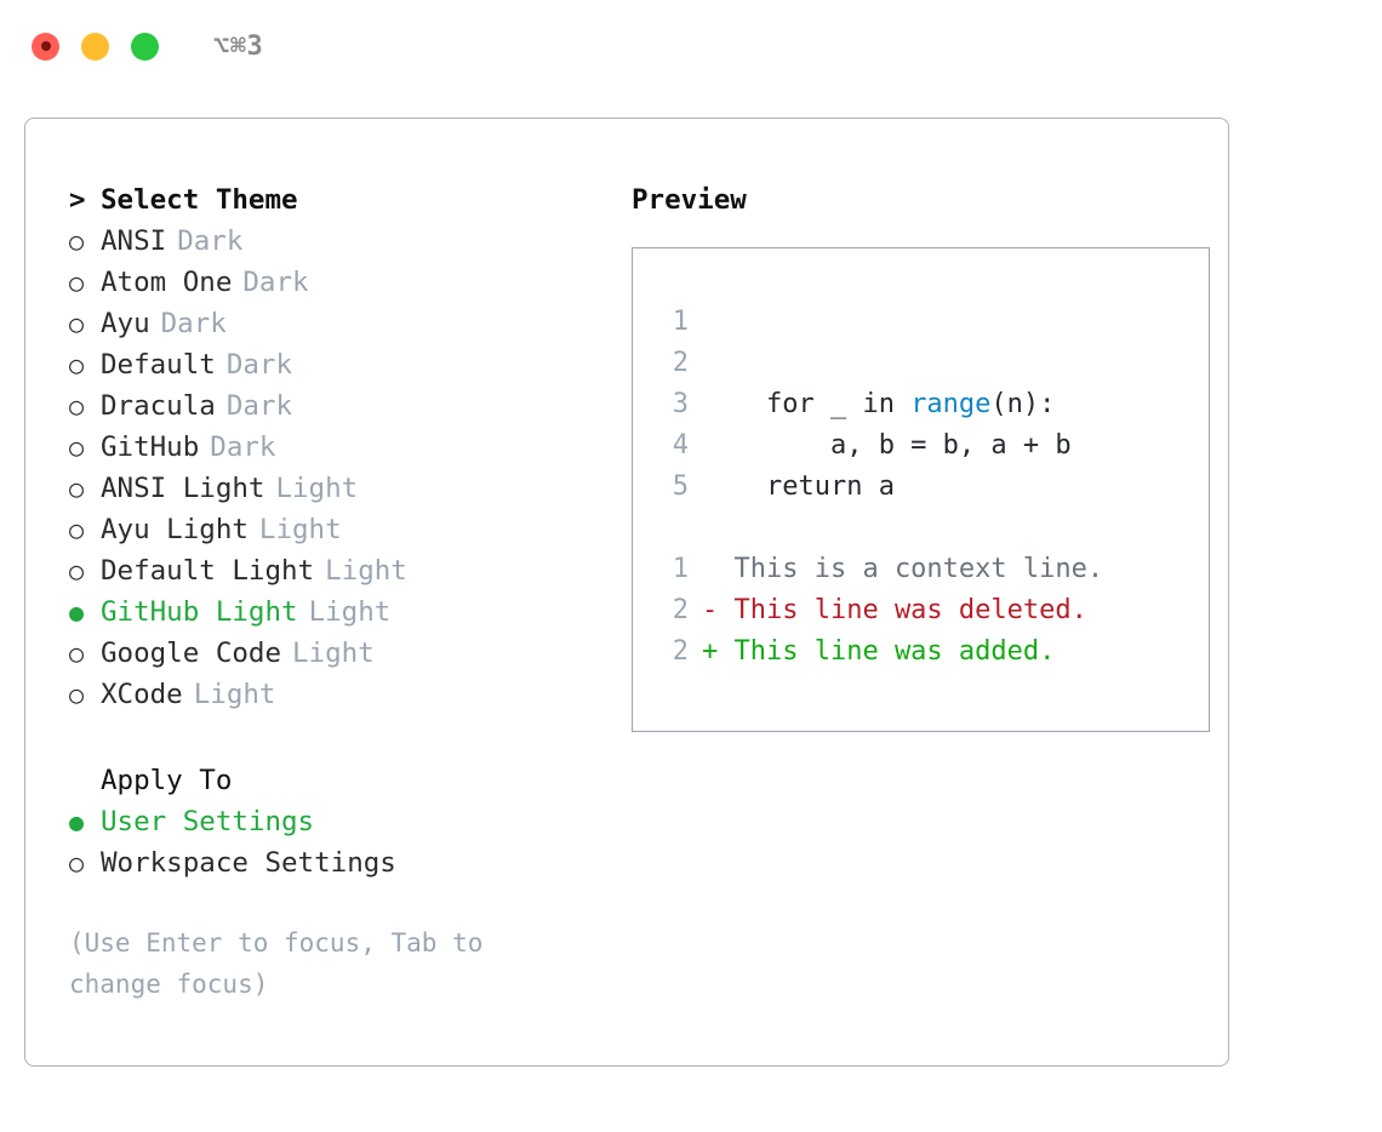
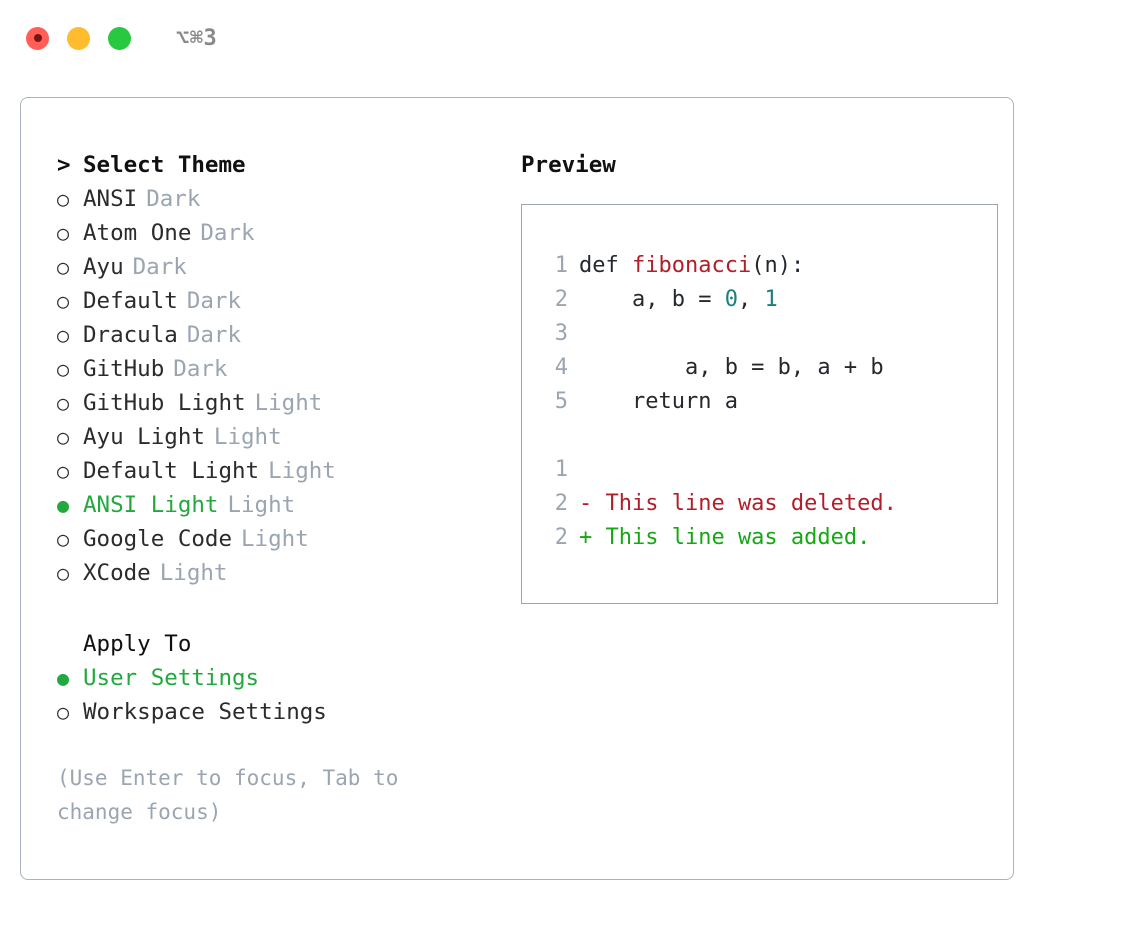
  ⌥⌘3
  >
  Select Theme
  ○
  ANSI
  Dark
  ○
  Atom One
  Dark
  ○
  Ayu
  Dark
  ○
  Default
  Dark
  ○
  Dracula
  Dark
  ○
  GitHub
  Dark
  ○
- ANSI Light
+ GitHub Light
  Light
  ○
  Ayu Light
  Light
  ○
  Default Light
  Light
  ●
- GitHub Light
+ ANSI Light
  Light
  ○
  Google Code
  Light
  ○
  XCode
  Light
  Apply To
  ●
  User Settings
  ○
  Workspace Settings
  (Use Enter to focus, Tab to change focus)
  Preview
  1
+ def fibonacci(n):
  2
+ a, b = 0, 1
  3
- for _ in range(n):
  4
  a, b = b, a + b
  5
  return a
  1
- This is a context line.
  2
  - This line was deleted.
  2
  + This line was added.
